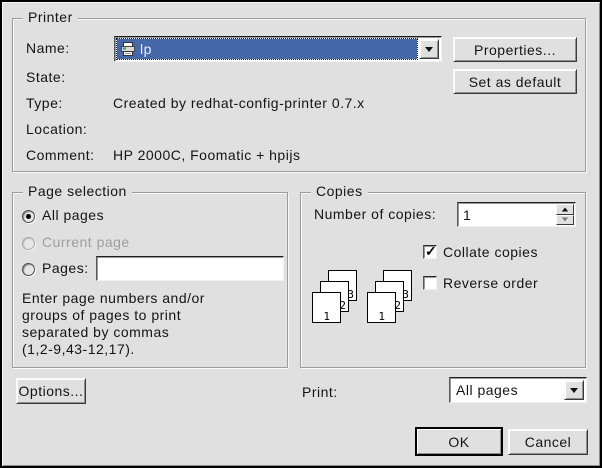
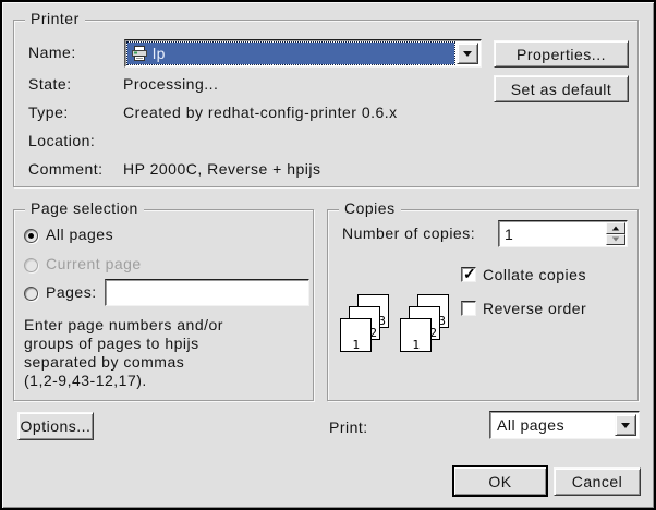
  Printer
  Name:
  lp
  Properties...
  Set as default
  State:
+ Processing...
  Type:
- Created by redhat-config-printer 0.7.x
+ Created by redhat-config-printer 0.6.x
  Location:
  Comment:
- HP 2000C, Foomatic + hpijs
+ HP 2000C, Reverse + hpijs
  Page selection
  All pages
  Current page
  Pages:
  Enter page numbers and/or
- groups of pages to print
+ groups of pages to hpijs
  separated by commas
  (1,2-9,43-12,17).
  Copies
  Number of copies:
  1
  3
  2
  1
  3
  2
  1
  ✓
  Collate copies
  Reverse order
  Options...
  Print:
  All pages
  OK
  Cancel
